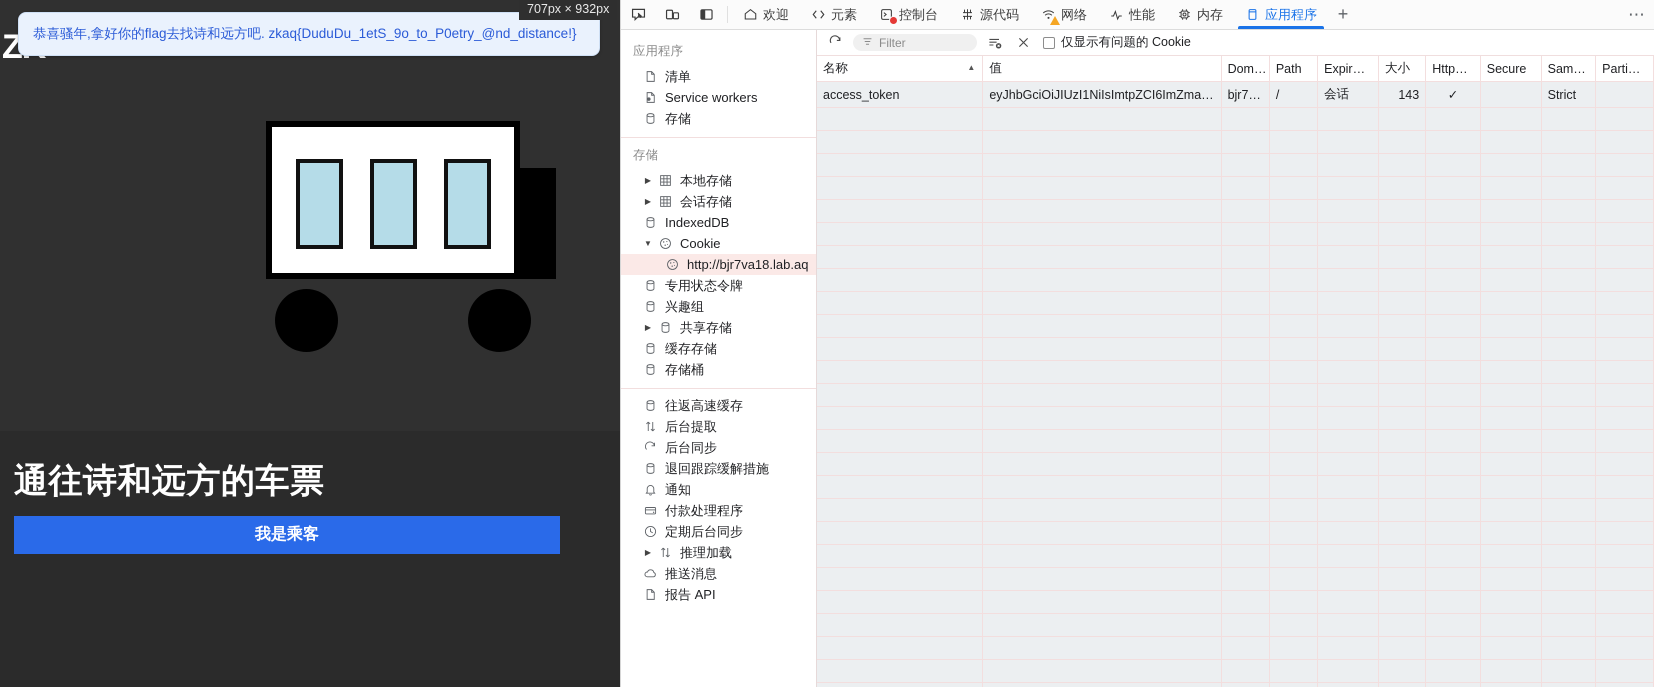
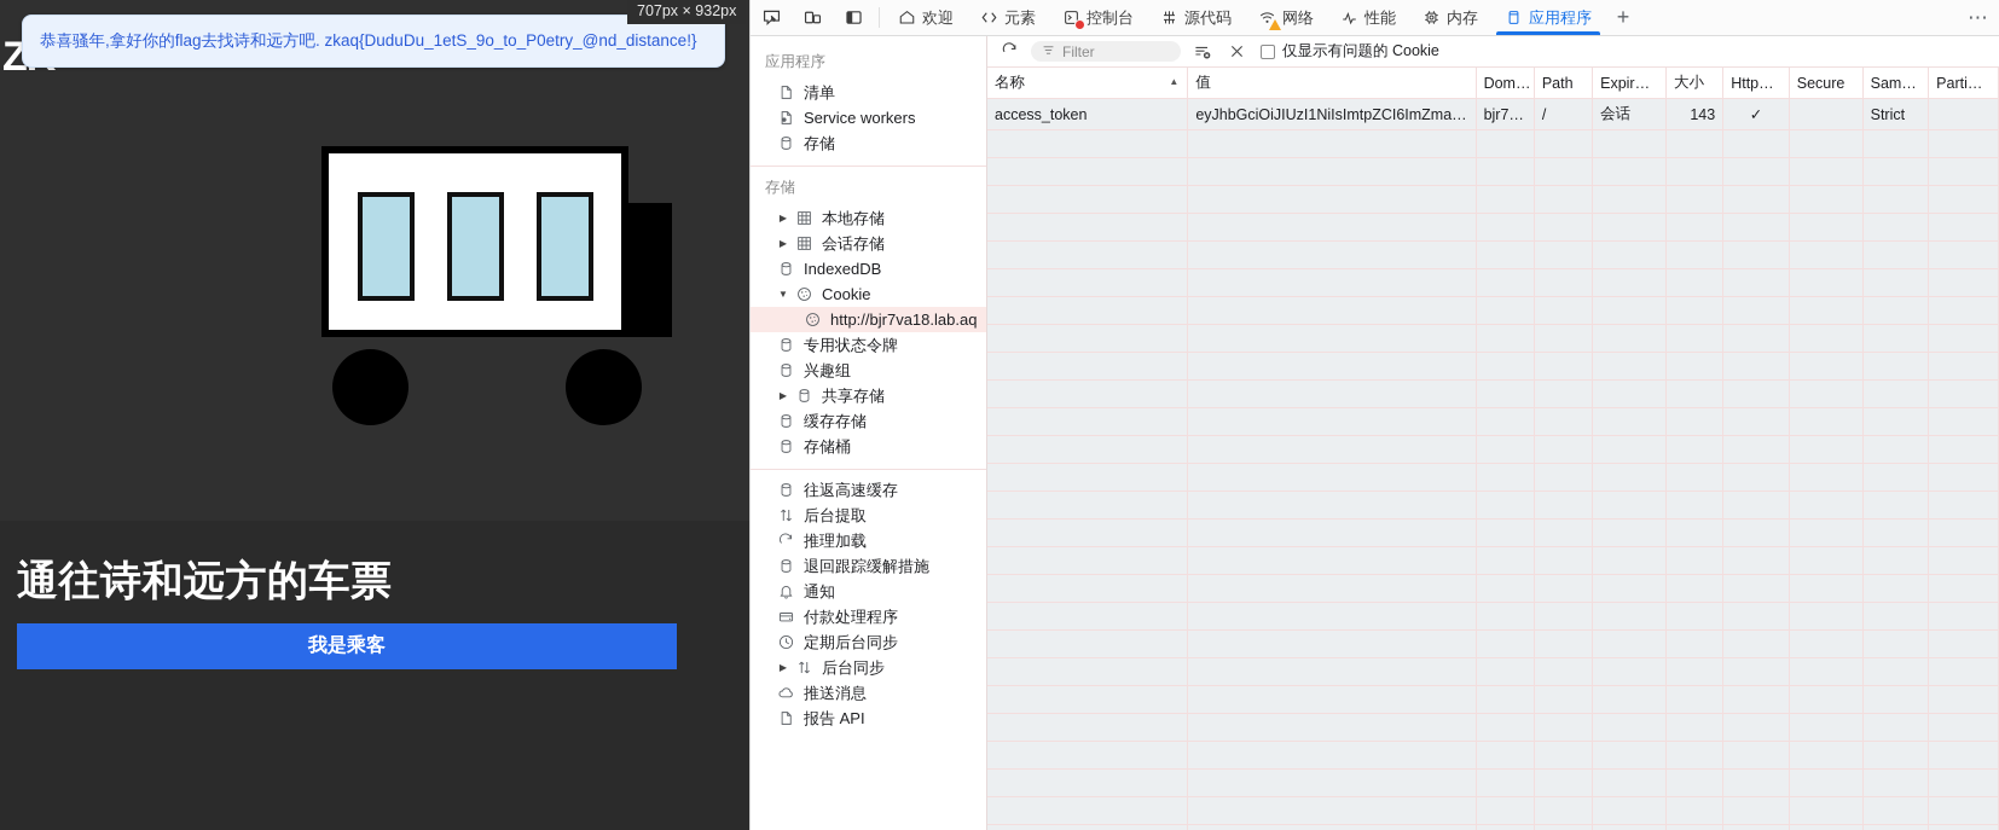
  通往诗和远方的车票
  我是乘客
  恭喜骚年,拿好你的flag去找诗和远方吧. zkaq{DuduDu_1etS_9o_to_P0etry_@nd_distance!}
  707px × 932px
  欢迎
  元素
  控制台
  源代码
  网络
  性能
  内存
  应用程序
  +
  ⋯
  应用程序
  清单
  Service workers
  存储
  存储
  ▶
  本地存储
  ▶
  会话存储
  IndexedDB
  ▼
  Cookie
  http://bjr7va18.lab.aq
  专用状态令牌
  兴趣组
  ▶
  共享存储
  缓存存储
  存储桶
  往返高速缓存
  后台提取
- 后台同步
+ 推理加载
  退回跟踪缓解措施
  通知
  付款处理程序
  定期后台同步
  ▶
- 推理加载
+ 后台同步
  推送消息
  报告 API
  Filter
  仅显示有问题的 Cookie
  名称 ▲	值	Dom…	Path	Expir…	大小	Http…	Secure	Sam…	Parti…
  access_token	eyJhbGciOiJIUzI1NiIsImtpZCI6ImZma…	bjr7…	/	会话	143	✓		Strict
